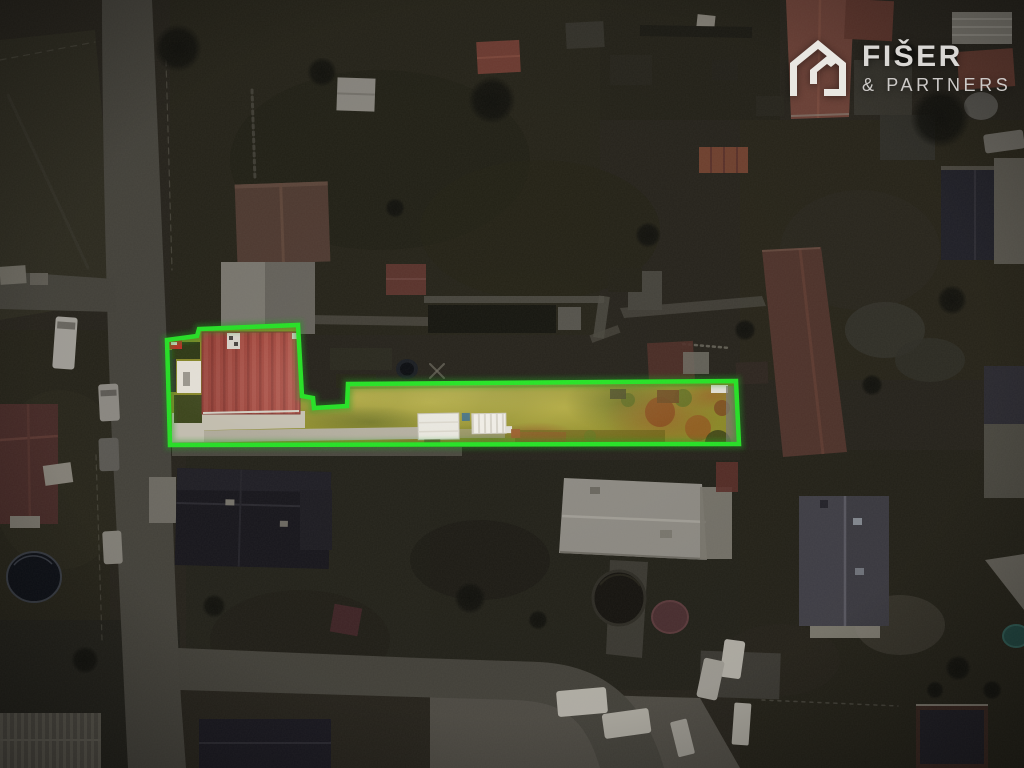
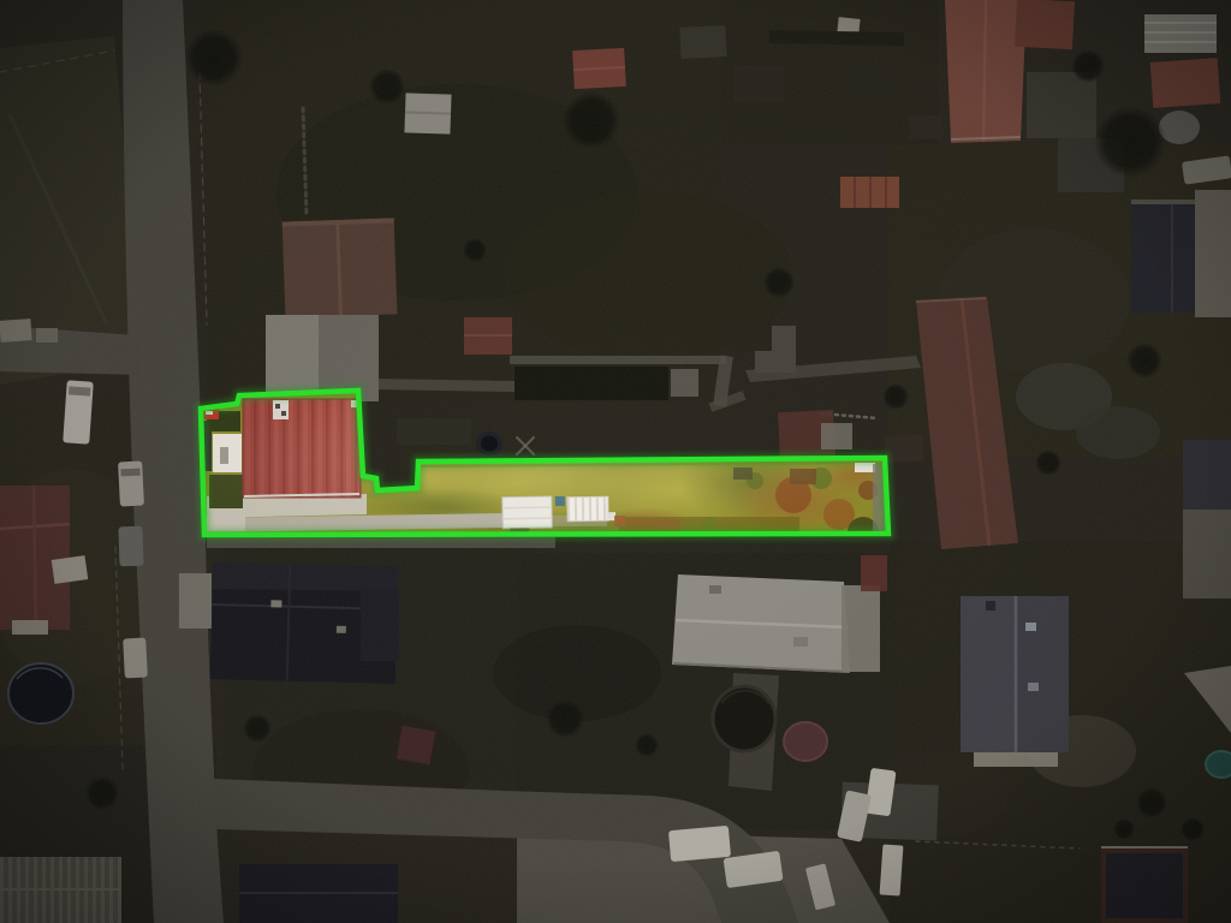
- FIŠER
- & PARTNERS
